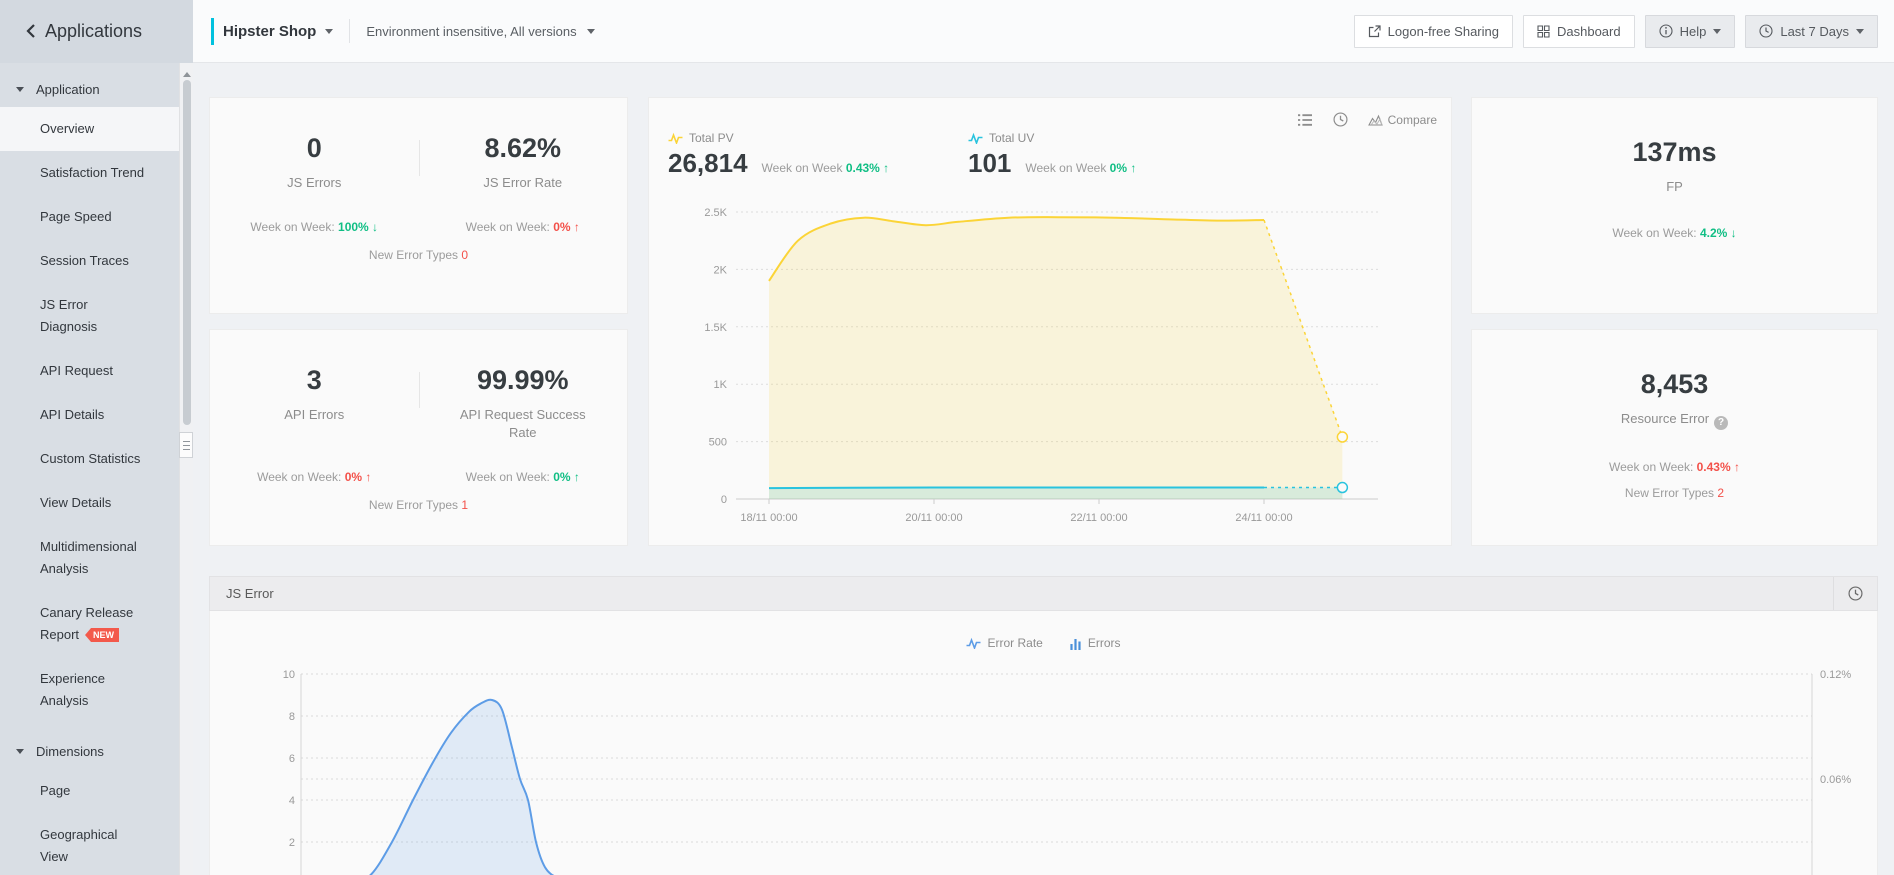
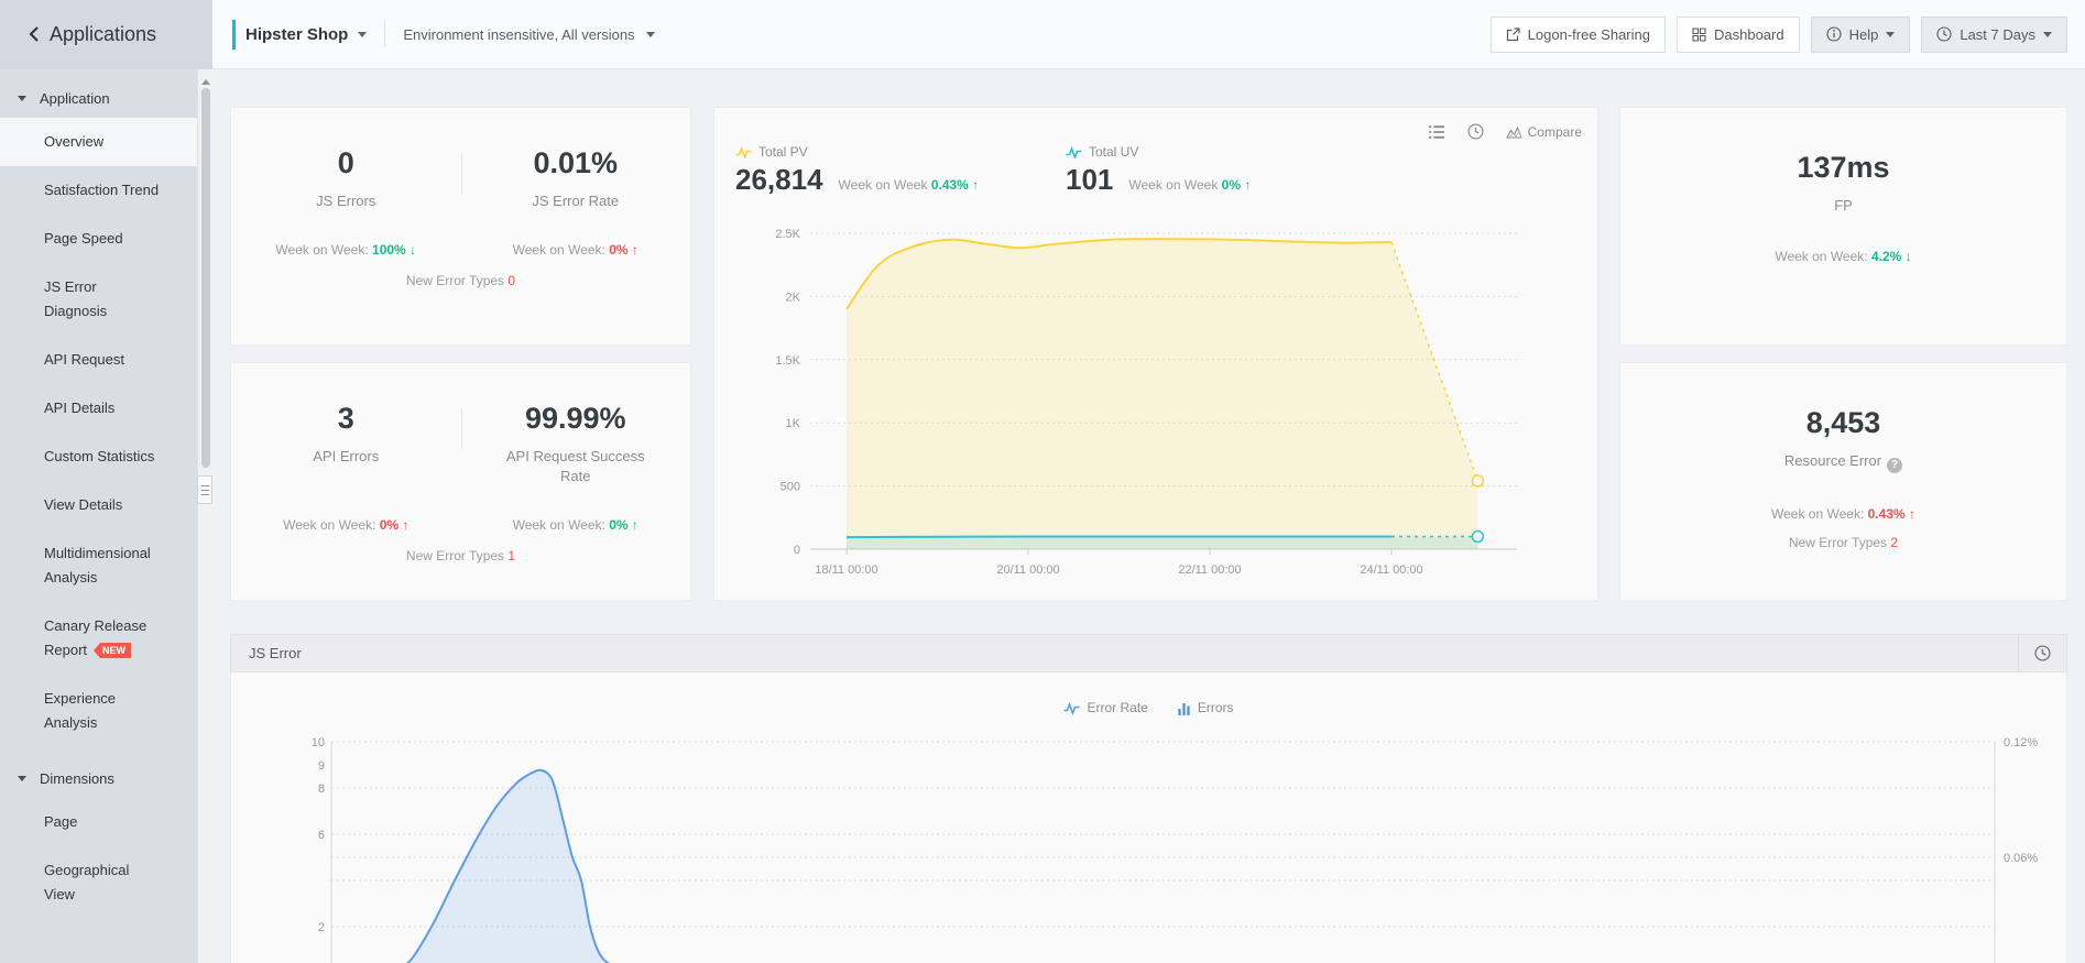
  Applications
  Hipster Shop
  Environment insensitive, All versions
  Logon-free Sharing
  Dashboard
  Help
  Last 7 Days
  Application
  Overview
  Satisfaction Trend
  Page Speed
- Session Traces
  JS Error
  Diagnosis
  API Request
  API Details
  Custom Statistics
  View Details
  Multidimensional
  Analysis
  Canary Release
  Report NEW
  Experience
  Analysis
  Dimensions
  Page
  Geographical
  View
  0
  JS Errors
- 8.62%
+ 0.01%
  JS Error Rate
  Week on Week: 100% ↓
  Week on Week: 0% ↑
  New Error Types 0
  3
  API Errors
  99.99%
  API Request Success Rate
  Week on Week: 0% ↑
  Week on Week: 0% ↑
  New Error Types 1
  Compare
  Total PV
  26,814
  Week on Week 0.43% ↑
  Total UV
  101
  Week on Week 0% ↑
  0
  500
  1K
  1.5K
  2K
  2.5K
  18/11 00:00
  20/11 00:00
  22/11 00:00
  24/11 00:00
  137ms
  FP
  Week on Week: 4.2% ↓
  8,453
  Resource Error ?
  Week on Week: 0.43% ↑
  New Error Types 2
  JS Error
  Error Rate
  Errors
  10
  8
  6
- 4
+ 9
  2
  0.12%
  0.06%
